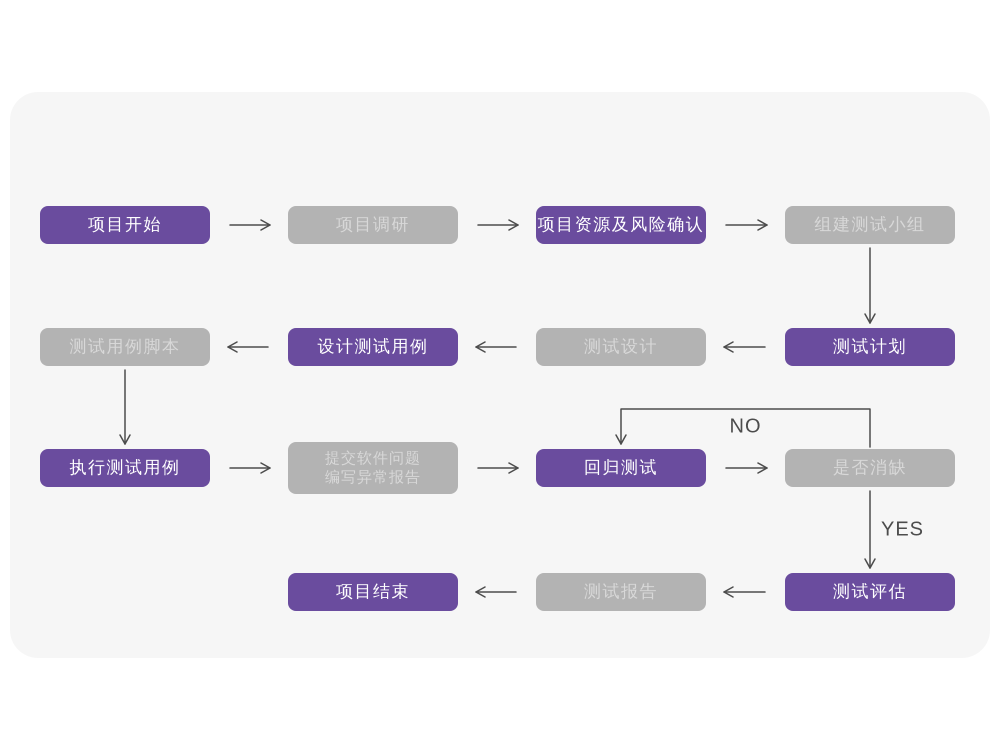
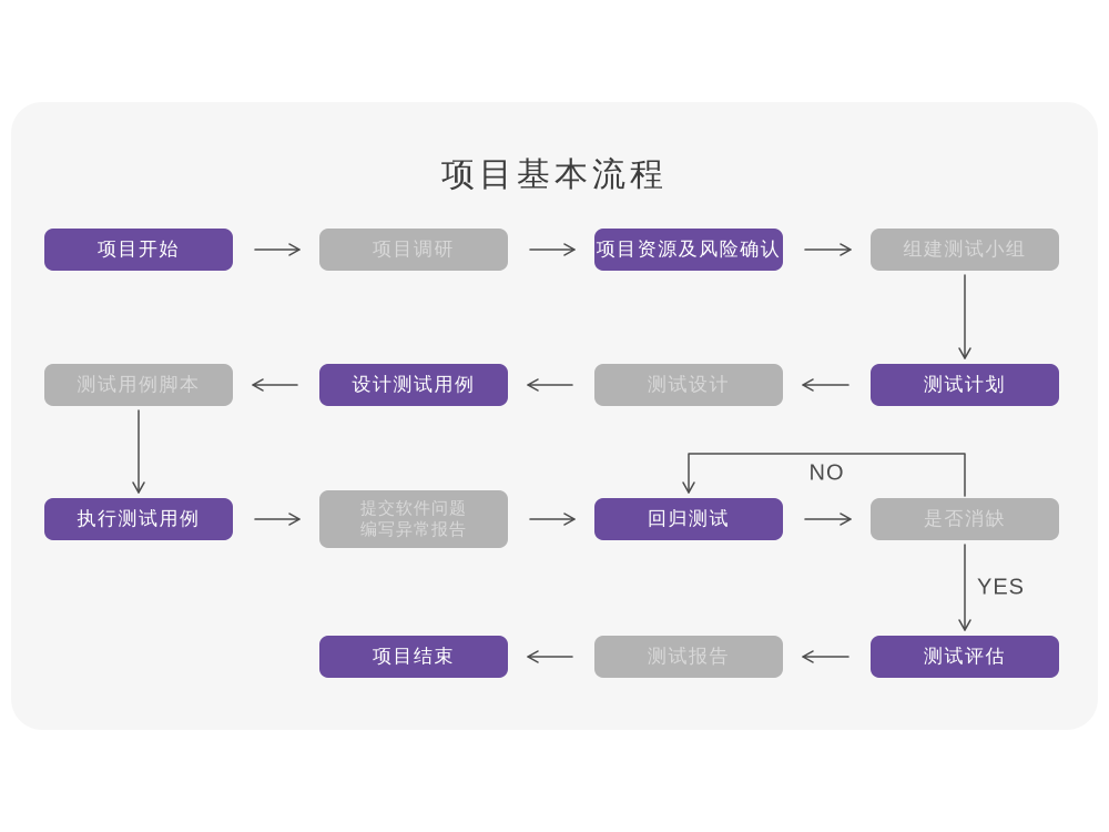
+ 项目基本流程
  项目开始
  项目调研
  项目资源及风险确认
  组建测试小组
  测试计划
  测试设计
  设计测试用例
  测试用例脚本
  执行测试用例
  提交软件问题
  编写异常报告
  回归测试
  是否消缺
  测试评估
  测试报告
  项目结束
  NO
  YES
